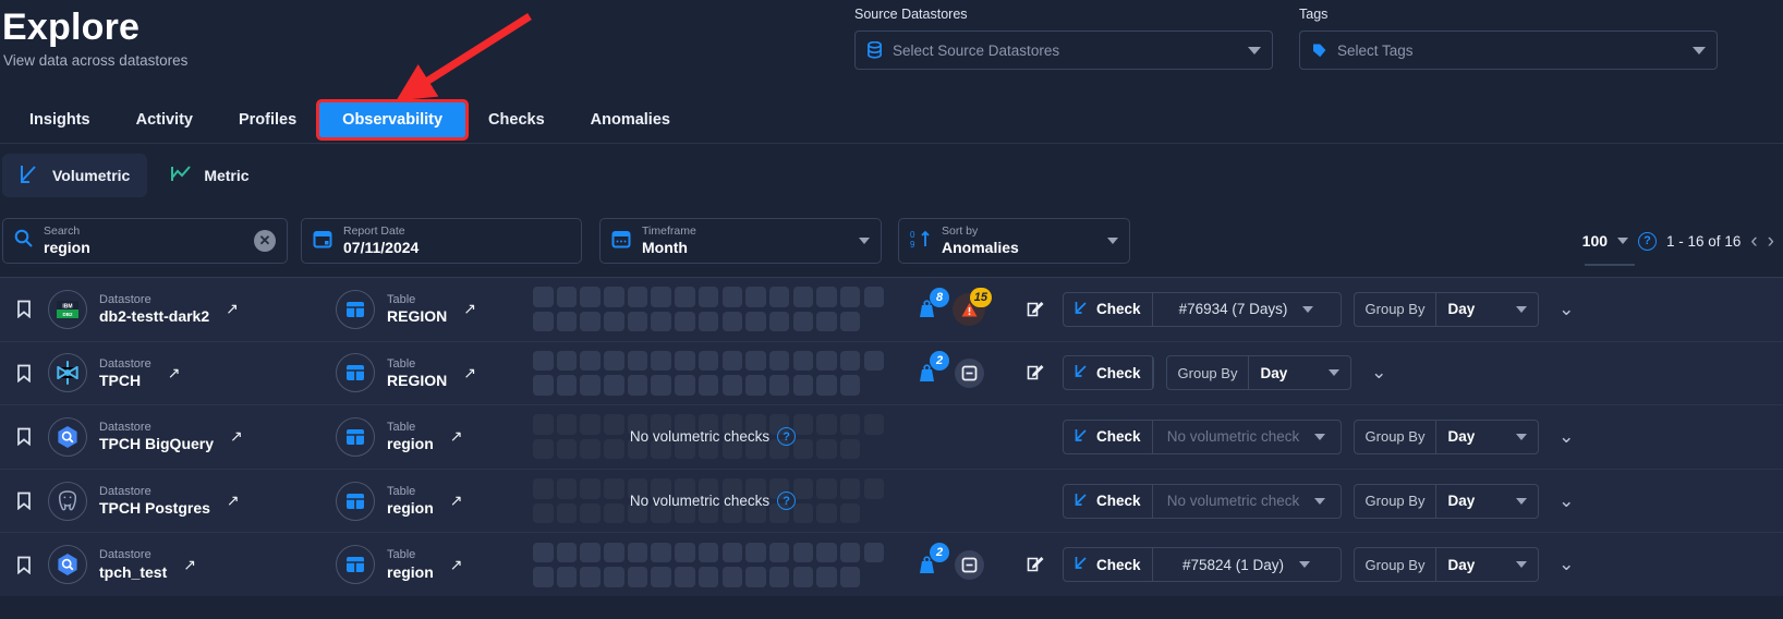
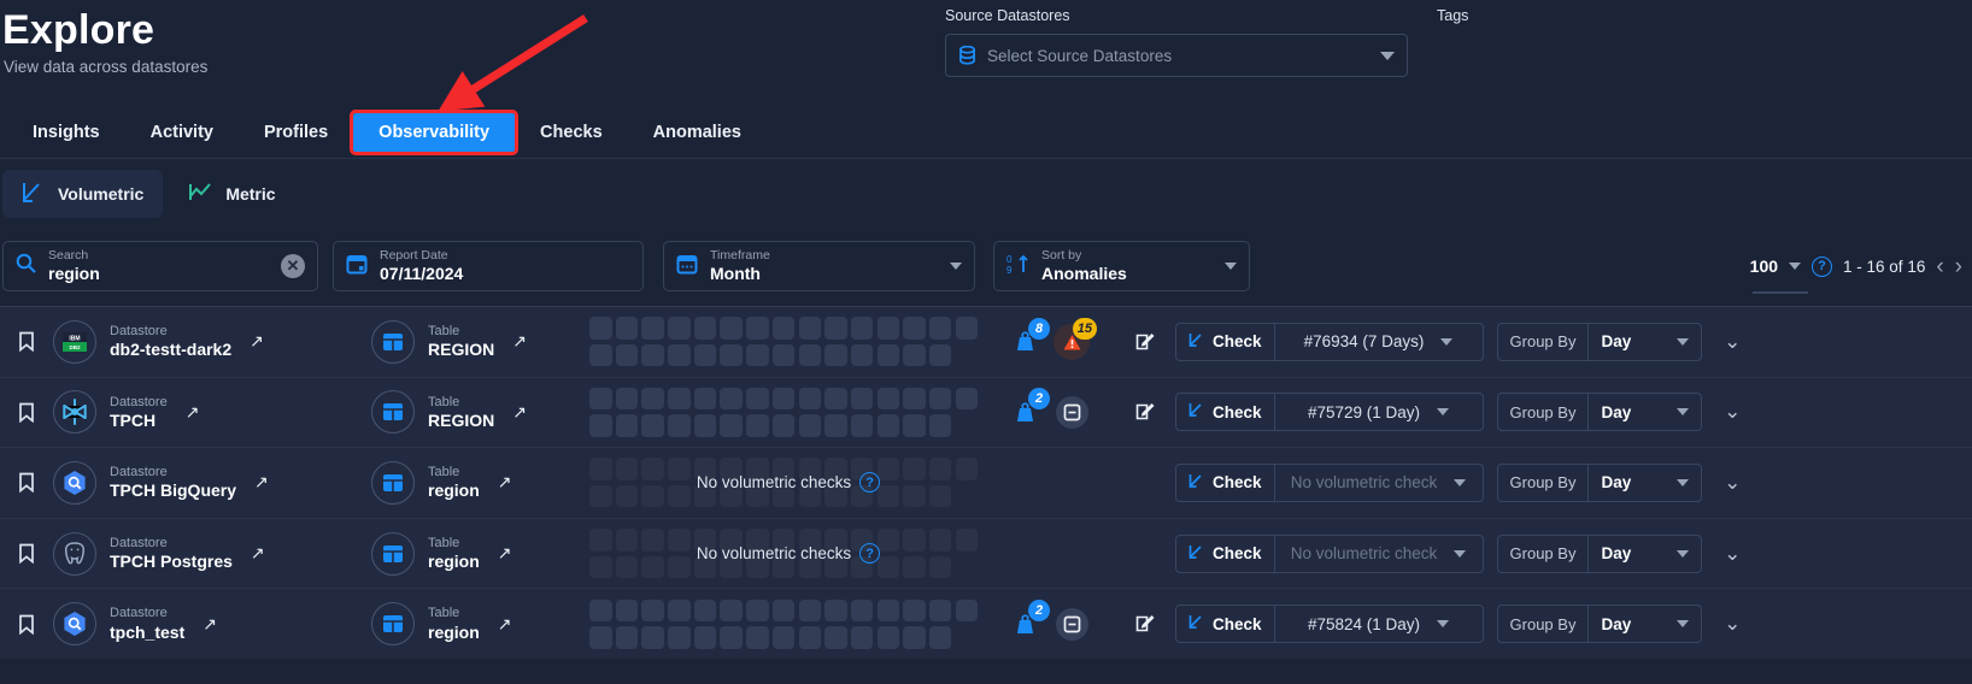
  Explore
  View data across datastores
  Source Datastores
  Select Source Datastores
  Tags
- Select Tags
  Insights
  Activity
  Profiles
  Observability
  Checks
  Anomalies
  Volumetric
  Metric
  Search
  region
  ✕
  Report Date
  07/11/2024
  Timeframe
  Month
  0
  9
  Sort by
  Anomalies
  100
  ?
  1 - 16 of 16
  ‹
  ›
  Datastore
  db2-testt-dark2
  ↗
  Table
  REGION
  ↗
  8
  15
  Check
  #76934 (7 Days)
  Group By
  Day
  ⌄
  Datastore
  TPCH
  ↗
  Table
  REGION
  ↗
  2
  Check
+ #75729 (1 Day)
  Group By
  Day
  ⌄
  Datastore
  TPCH BigQuery
  ↗
  Table
  region
  ↗
  No volumetric checks
  ?
  Check
  No volumetric check
  Group By
  Day
  ⌄
  Datastore
  TPCH Postgres
  ↗
  Table
  region
  ↗
  No volumetric checks
  ?
  Check
  No volumetric check
  Group By
  Day
  ⌄
  Datastore
  tpch_test
  ↗
  Table
  region
  ↗
  2
  Check
  #75824 (1 Day)
  Group By
  Day
  ⌄
